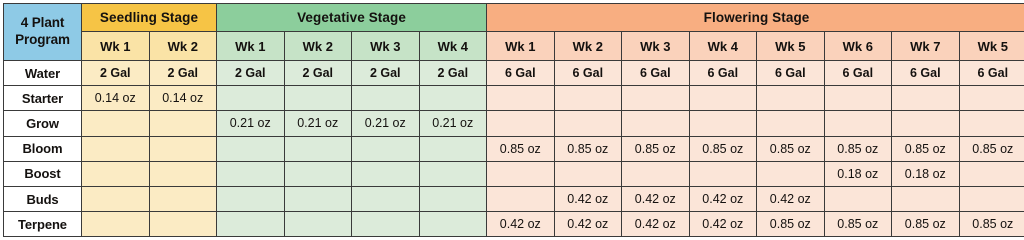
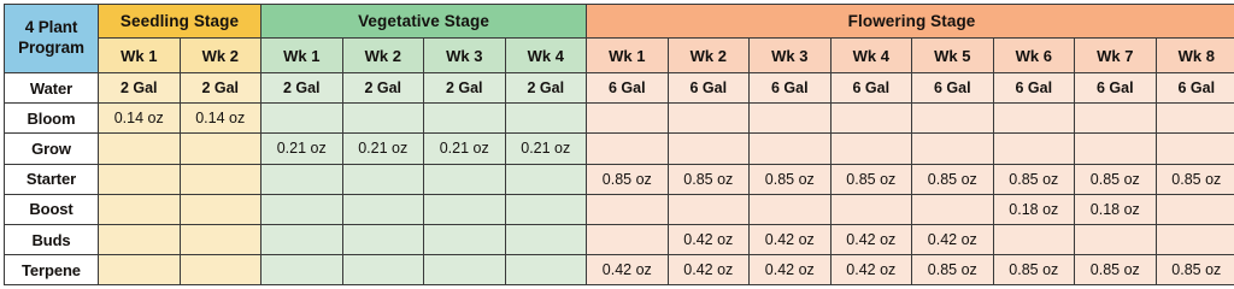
  4 PlantProgram	Seedling Stage	Vegetative Stage	Flowering Stage
- Wk 1	Wk 2	Wk 1	Wk 2	Wk 3	Wk 4	Wk 1	Wk 2	Wk 3	Wk 4	Wk 5	Wk 6	Wk 7	Wk 5
+ Wk 1	Wk 2	Wk 1	Wk 2	Wk 3	Wk 4	Wk 1	Wk 2	Wk 3	Wk 4	Wk 5	Wk 6	Wk 7	Wk 8
  Water	2 Gal	2 Gal	2 Gal	2 Gal	2 Gal	2 Gal	6 Gal	6 Gal	6 Gal	6 Gal	6 Gal	6 Gal	6 Gal	6 Gal
- Starter	0.14 oz	0.14 oz
+ Bloom	0.14 oz	0.14 oz
  Grow			0.21 oz	0.21 oz	0.21 oz	0.21 oz
- Bloom							0.85 oz	0.85 oz	0.85 oz	0.85 oz	0.85 oz	0.85 oz	0.85 oz	0.85 oz
+ Starter							0.85 oz	0.85 oz	0.85 oz	0.85 oz	0.85 oz	0.85 oz	0.85 oz	0.85 oz
  Boost												0.18 oz	0.18 oz
  Buds								0.42 oz	0.42 oz	0.42 oz	0.42 oz
  Terpene							0.42 oz	0.42 oz	0.42 oz	0.42 oz	0.85 oz	0.85 oz	0.85 oz	0.85 oz
